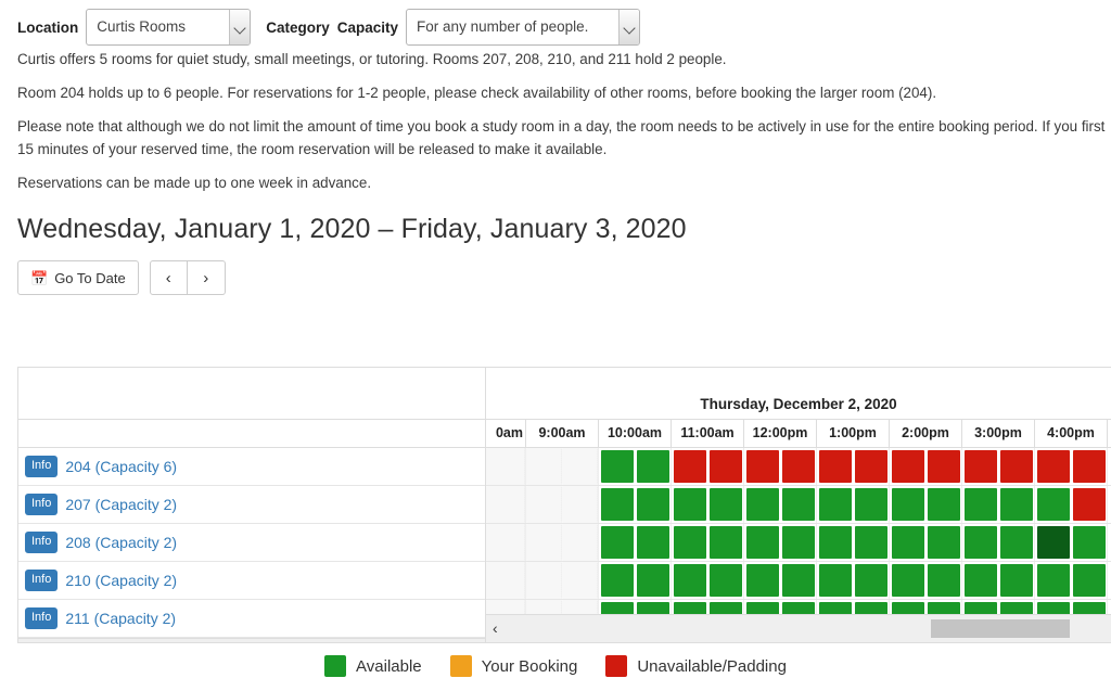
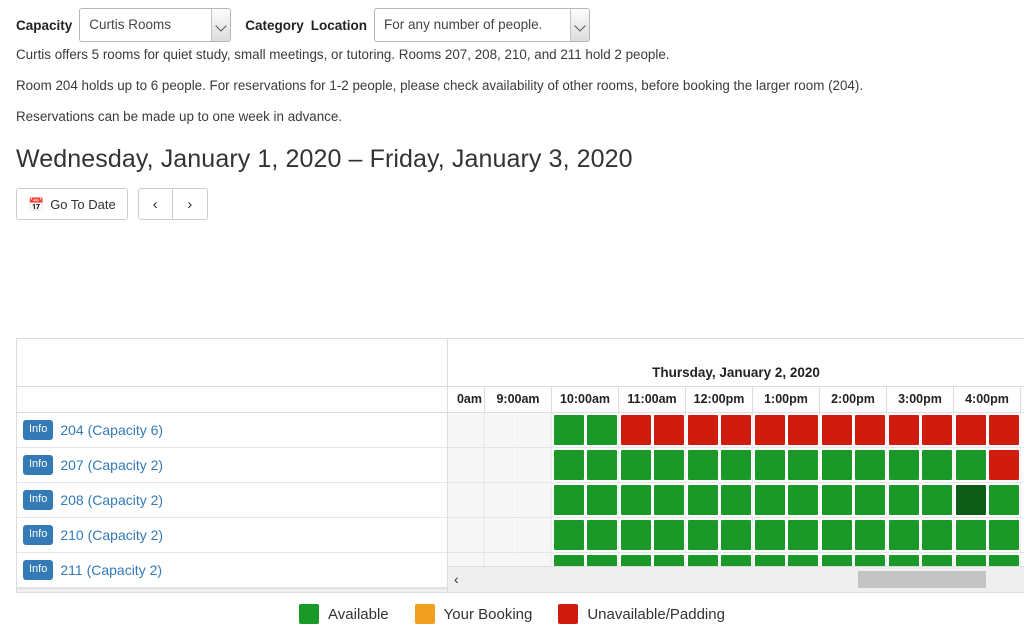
- Location
+ Capacity
  Curtis Rooms
  Category
- Capacity
+ Location
  For any number of people.
  Curtis offers 5 rooms for quiet study, small meetings, or tutoring. Rooms 207, 208, 210, and 211 hold 2 people.
  Room 204 holds up to 6 people. For reservations for 1-2 people, please check availability of other rooms, before booking the larger room (204).
- Please note that although we do not limit the amount of time you book a study room in a day, the room needs to be actively in use for the entire booking period. If you first 15 minutes of your reserved time, the room reservation will be released to make it available.
  Reservations can be made up to one week in advance.
  Wednesday, January 1, 2020 – Friday, January 3, 2020
  📅
  Go To Date
  ‹
  ›
  Info
  204 (Capacity 6)
  Info
  207 (Capacity 2)
  Info
  208 (Capacity 2)
  Info
  210 (Capacity 2)
  Info
  211 (Capacity 2)
- Thursday, December 2, 2020
+ Thursday, January 2, 2020
  0am
  9:00am
  10:00am
  11:00am
  12:00pm
  1:00pm
  2:00pm
  3:00pm
  4:00pm
  ‹
  Available
  Your Booking
  Unavailable/Padding
